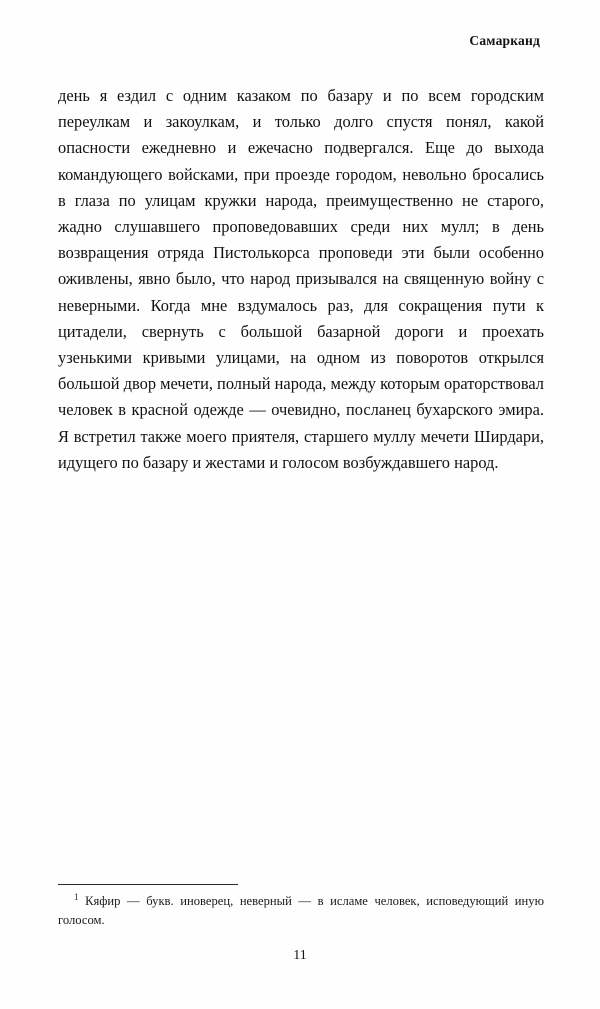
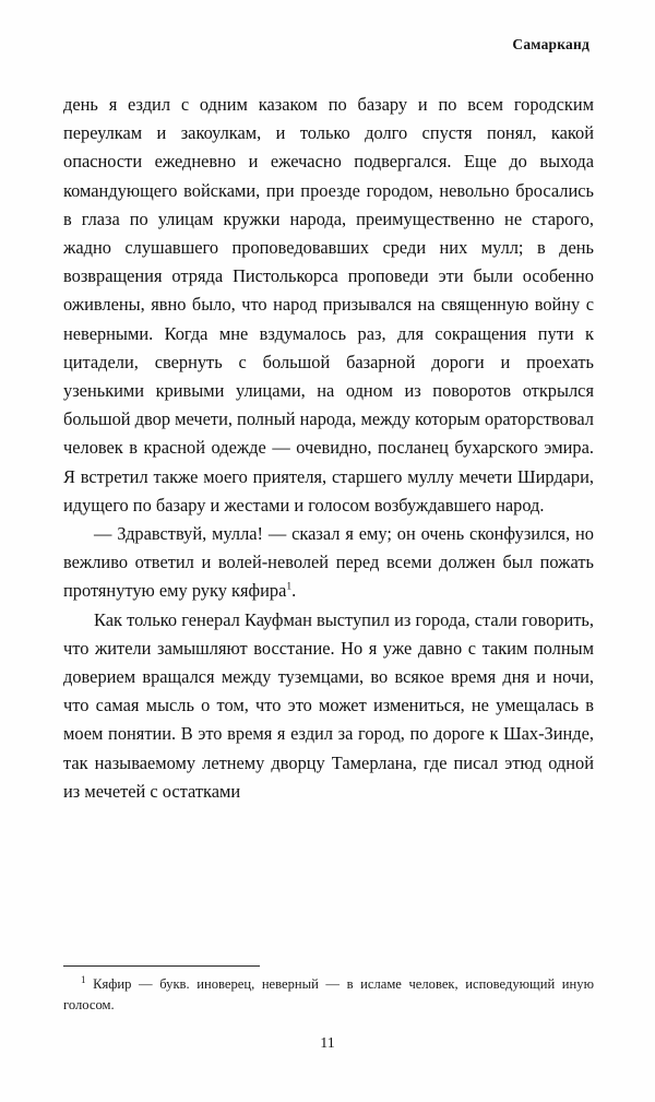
  Самарканд
  день я ездил с одним казаком по базару и по всем городским переулкам и закоулкам, и только долго спустя понял, какой опасности ежедневно и ежечасно подвергался. Еще до выхода командующего войсками, при проезде городом, невольно бросались в глаза по улицам кружки народа, преимущественно не старого, жадно слушавшего проповедовавших среди них мулл; в день возвращения отряда Пистолькорса проповеди эти были особенно оживлены, явно было, что народ призывался на священную войну с неверными. Когда мне вздумалось раз, для сокращения пути к цитадели, свернуть с большой базарной дороги и проехать узенькими кривыми улицами, на одном из поворотов открылся большой двор мечети, полный народа, между которым ораторствовал человек в красной одежде — очевидно, посланец бухарского эмира. Я встретил также моего приятеля, старшего муллу мечети Ширдари, идущего по базару и жестами и голосом возбуждавшего народ.
+ — Здравствуй, мулла! — сказал я ему; он очень сконфузился, но вежливо ответил и волей-неволей перед всеми должен был пожать протянутую ему руку кяфира1.
+ Как только генерал Кауфман выступил из города, стали говорить, что жители замышляют восстание. Но я уже давно с таким полным доверием вращался между туземцами, во всякое время дня и ночи, что самая мысль о том, что это может измениться, не умещалась в моем понятии. В это время я ездил за город, по дороге к Шах-Зинде, так называемому летнему дворцу Тамерлана, где писал этюд одной из мечетей с остатками
  1 Кяфир — букв. иноверец, неверный — в исламе человек, исповедующий иную голосом.
  11
